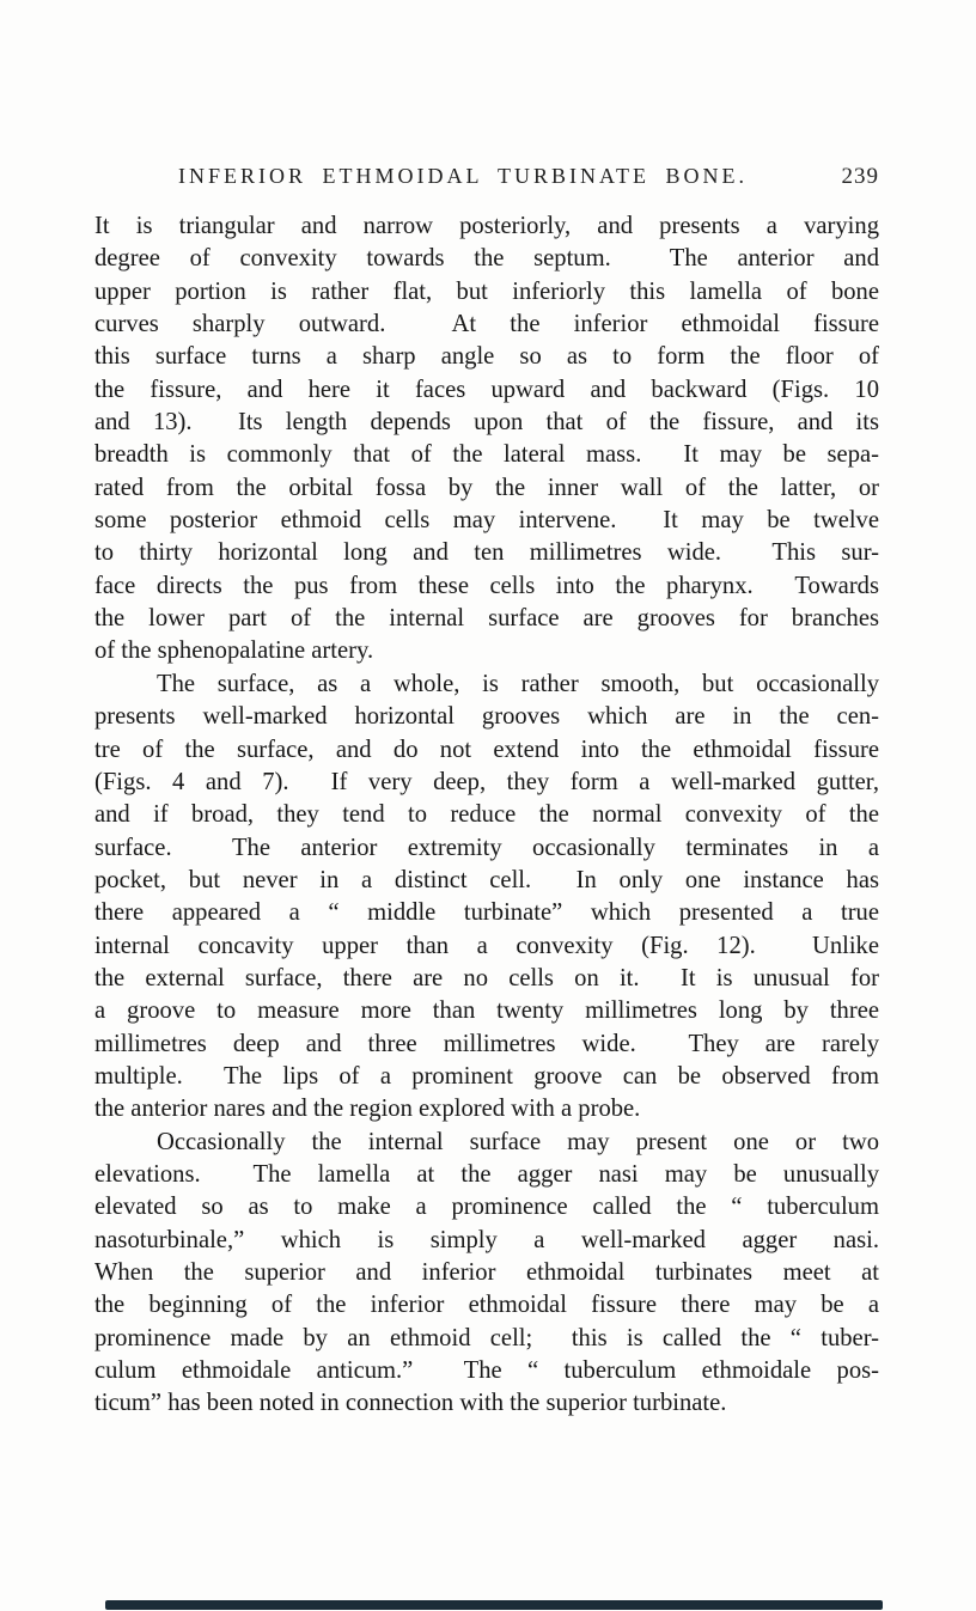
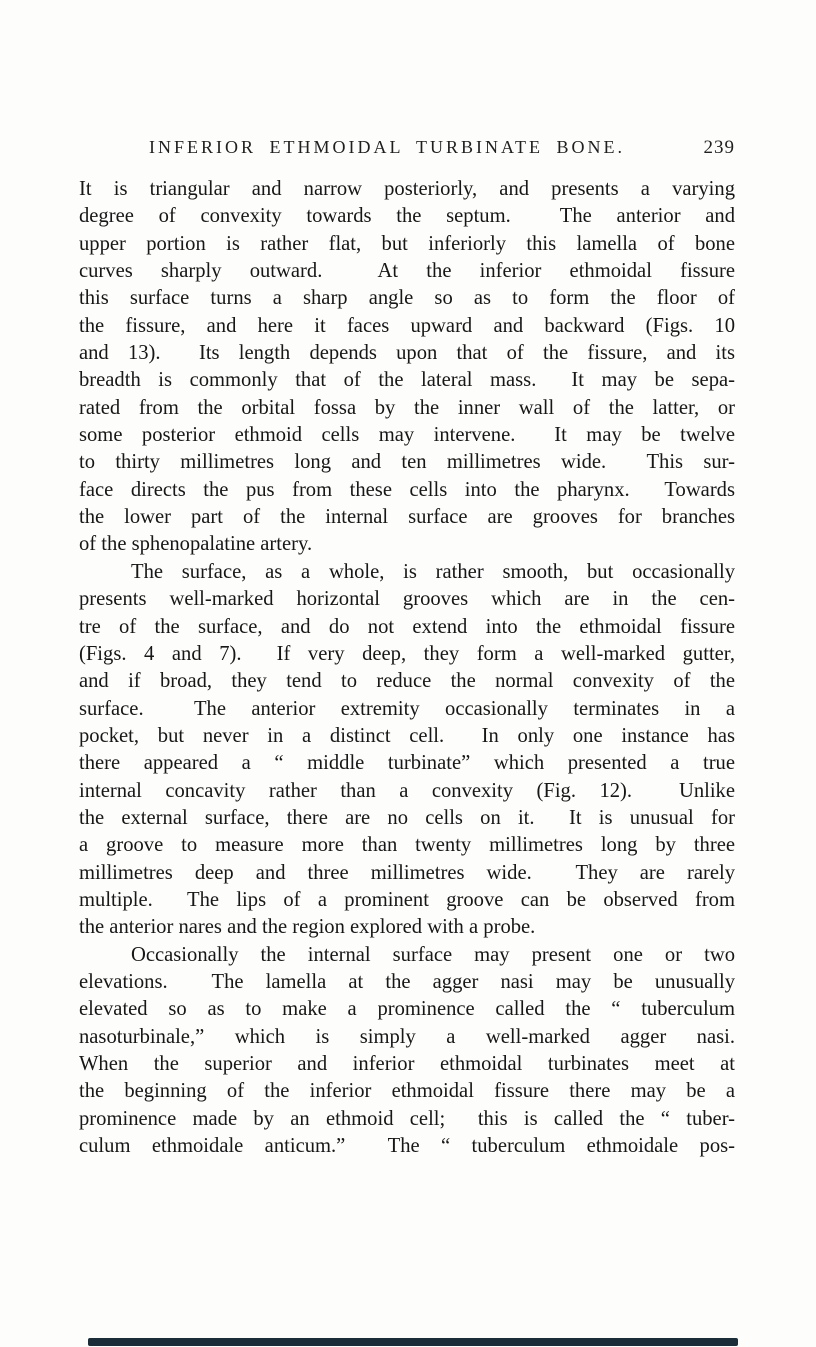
  INFERIOR ETHMOIDAL TURBINATE BONE.
  239
  It is triangular and narrow posteriorly, and presents a varying
  degree of convexity towards the septum. The anterior and
  upper portion is rather flat, but inferiorly this lamella of bone
  curves sharply outward. At the inferior ethmoidal fissure
  this surface turns a sharp angle so as to form the floor of
  the fissure, and here it faces upward and backward (Figs. 10
  and 13). Its length depends upon that of the fissure, and its
  breadth is commonly that of the lateral mass. It may be sepa-
  rated from the orbital fossa by the inner wall of the latter, or
  some posterior ethmoid cells may intervene. It may be twelve
- to thirty horizontal long and ten millimetres wide. This sur-
+ to thirty millimetres long and ten millimetres wide. This sur-
  face directs the pus from these cells into the pharynx. Towards
  the lower part of the internal surface are grooves for branches
  of the sphenopalatine artery.
  The surface, as a whole, is rather smooth, but occasionally
  presents well-marked horizontal grooves which are in the cen-
  tre of the surface, and do not extend into the ethmoidal fissure
  (Figs. 4 and 7). If very deep, they form a well-marked gutter,
  and if broad, they tend to reduce the normal convexity of the
  surface. The anterior extremity occasionally terminates in a
  pocket, but never in a distinct cell. In only one instance has
  there appeared a “ middle turbinate” which presented a true
- internal concavity upper than a convexity (Fig. 12). Unlike
+ internal concavity rather than a convexity (Fig. 12). Unlike
  the external surface, there are no cells on it. It is unusual for
  a groove to measure more than twenty millimetres long by three
  millimetres deep and three millimetres wide. They are rarely
  multiple. The lips of a prominent groove can be observed from
  the anterior nares and the region explored with a probe.
  Occasionally the internal surface may present one or two
  elevations. The lamella at the agger nasi may be unusually
  elevated so as to make a prominence called the “ tuberculum
  nasoturbinale,” which is simply a well-marked agger nasi.
  When the superior and inferior ethmoidal turbinates meet at
  the beginning of the inferior ethmoidal fissure there may be a
  prominence made by an ethmoid cell; this is called the “ tuber-
  culum ethmoidale anticum.” The “ tuberculum ethmoidale pos-
- ticum” has been noted in connection with the superior turbinate.
